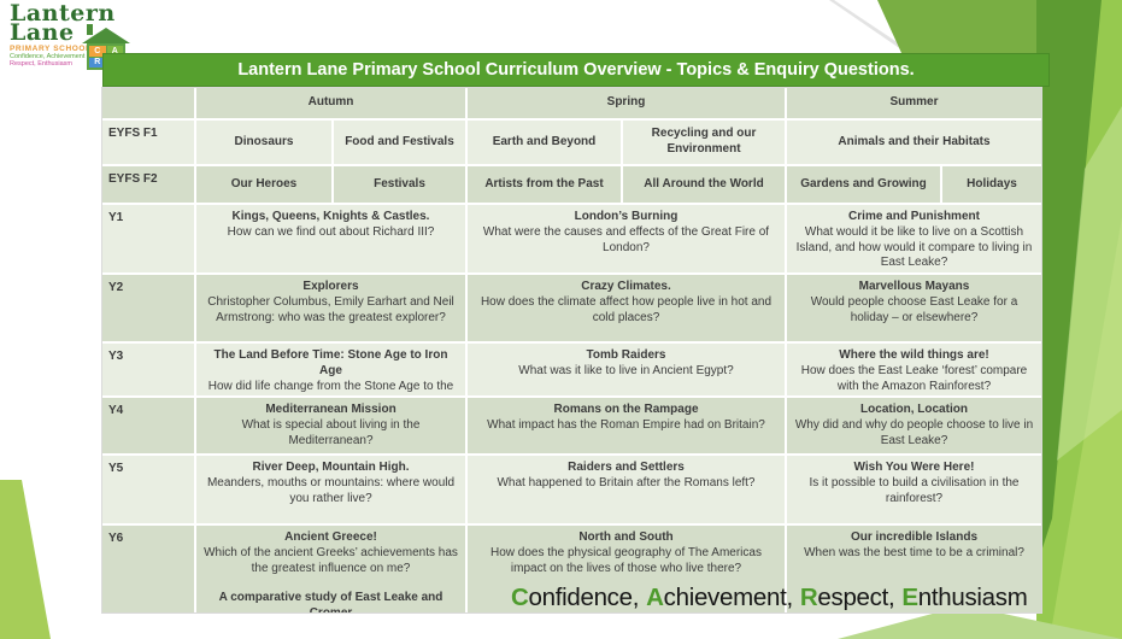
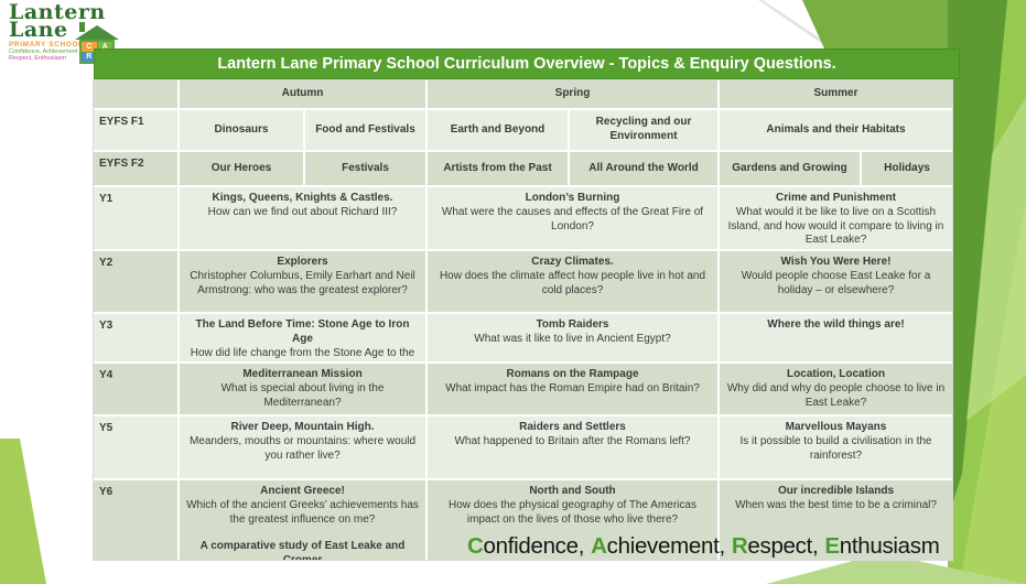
  Lantern
  Lane
  Lantern Lane Primary School Curriculum Overview - Topics & Enquiry Questions.
  Autumn
  Spring
  Summer
  EYFS F1
  Dinosaurs
  Food and Festivals
  Earth and Beyond
  Recycling and our Environment
  Animals and their Habitats
  EYFS F2
  Our Heroes
  Festivals
  Artists from the Past
  All Around the World
  Gardens and Growing
  Holidays
  Y1
  Kings, Queens, Knights & Castles.
  How can we find out about Richard III?
  London’s Burning
  What were the causes and effects of the Great Fire of London?
  Crime and Punishment
  What would it be like to live on a Scottish Island, and how would it compare to living in East Leake?
  Y2
  Explorers
  Christopher Columbus, Emily Earhart and Neil Armstrong: who was the greatest explorer?
  Crazy Climates.
  How does the climate affect how people live in hot and cold places?
- Marvellous Mayans
+ Wish You Were Here!
  Would people choose East Leake for a holiday – or elsewhere?
  Y3
  The Land Before Time: Stone Age to Iron Age
  How did life change from the Stone Age to the
  Tomb Raiders
  What was it like to live in Ancient Egypt?
  Where the wild things are!
- How does the East Leake ‘forest’ compare with the Amazon Rainforest?
  Y4
  Mediterranean Mission
  What is special about living in the Mediterranean?
  Romans on the Rampage
  What impact has the Roman Empire had on Britain?
  Location, Location
  Why did and why do people choose to live in East Leake?
  Y5
  River Deep, Mountain High.
  Meanders, mouths or mountains: where would you rather live?
  Raiders and Settlers
  What happened to Britain after the Romans left?
- Wish You Were Here!
+ Marvellous Mayans
  Is it possible to build a civilisation in the rainforest?
  Y6
  Ancient Greece!
  Which of the ancient Greeks’ achievements has the greatest influence on me?
  A comparative study of East Leake and
  North and South
  How does the physical geography of The Americas impact on the lives of those who live there?
  Our incredible Islands
  When was the best time to be a criminal?
  Confidence, Achievement, Respect, Enthusiasm
